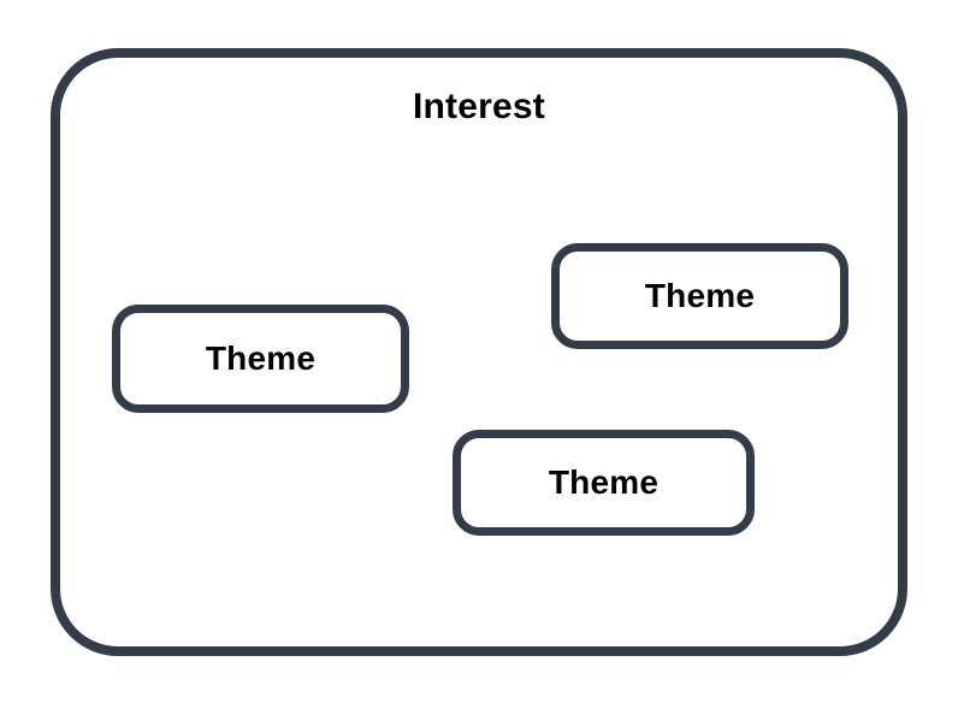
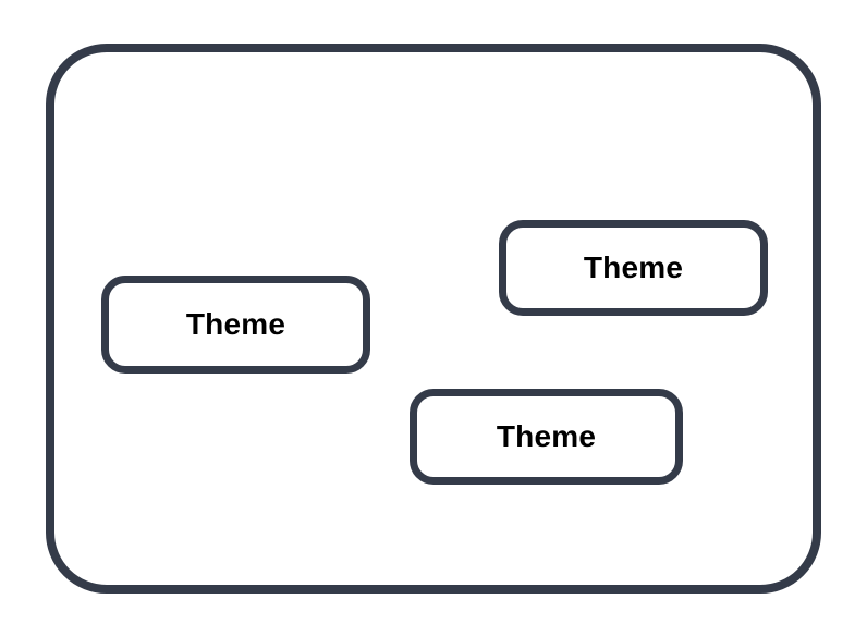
- Interest
  Theme
  Theme
  Theme
